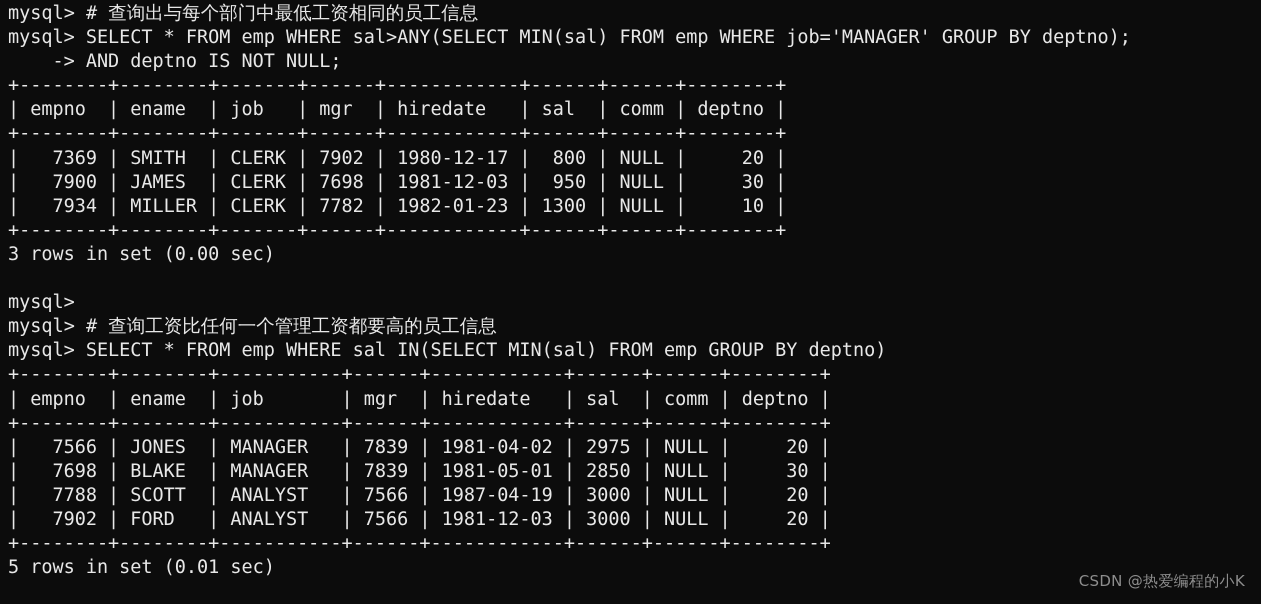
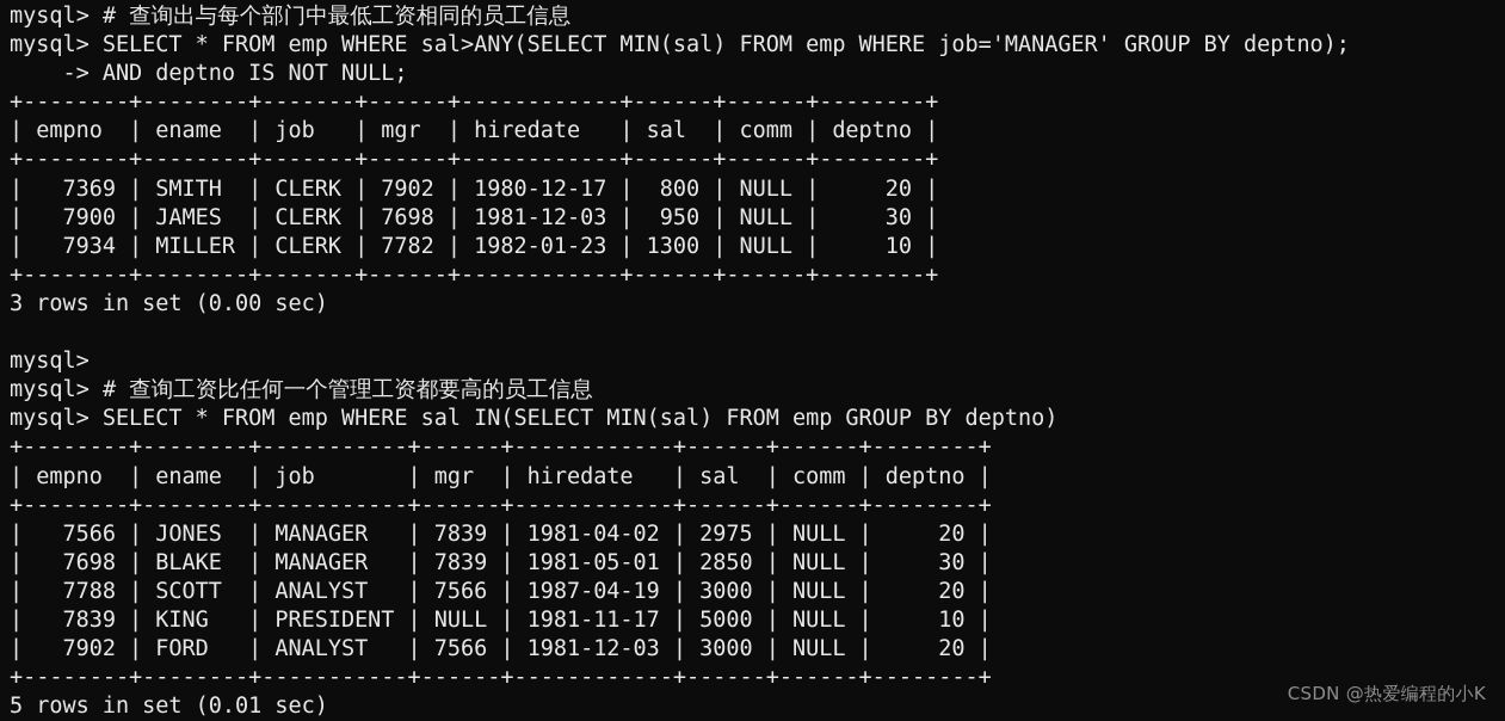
  mysql> # 查询出与每个部门中最低工资相同的员工信息
  mysql> SELECT * FROM emp WHERE sal>ANY(SELECT MIN(sal) FROM emp WHERE job='MANAGER' GROUP BY deptno);
  -> AND deptno IS NOT NULL;
  +--------+--------+-------+------+------------+------+------+--------+
  | empno | ename | job | mgr | hiredate | sal | comm | deptno |
  +--------+--------+-------+------+------------+------+------+--------+
  | 7369 | SMITH | CLERK | 7902 | 1980-12-17 | 800 | NULL | 20 |
  | 7900 | JAMES | CLERK | 7698 | 1981-12-03 | 950 | NULL | 30 |
  | 7934 | MILLER | CLERK | 7782 | 1982-01-23 | 1300 | NULL | 10 |
  +--------+--------+-------+------+------------+------+------+--------+
  3 rows in set (0.00 sec)
  mysql>
  mysql> # 查询工资比任何一个管理工资都要高的员工信息
  mysql> SELECT * FROM emp WHERE sal IN(SELECT MIN(sal) FROM emp GROUP BY deptno)
  +--------+--------+-----------+------+------------+------+------+--------+
  | empno | ename | job | mgr | hiredate | sal | comm | deptno |
  +--------+--------+-----------+------+------------+------+------+--------+
  | 7566 | JONES | MANAGER | 7839 | 1981-04-02 | 2975 | NULL | 20 |
  | 7698 | BLAKE | MANAGER | 7839 | 1981-05-01 | 2850 | NULL | 30 |
  | 7788 | SCOTT | ANALYST | 7566 | 1987-04-19 | 3000 | NULL | 20 |
+ | 7839 | KING | PRESIDENT | NULL | 1981-11-17 | 5000 | NULL | 10 |
  | 7902 | FORD | ANALYST | 7566 | 1981-12-03 | 3000 | NULL | 20 |
  +--------+--------+-----------+------+------------+------+------+--------+
  5 rows in set (0.01 sec)
  CSDN @热爱编程的小K
